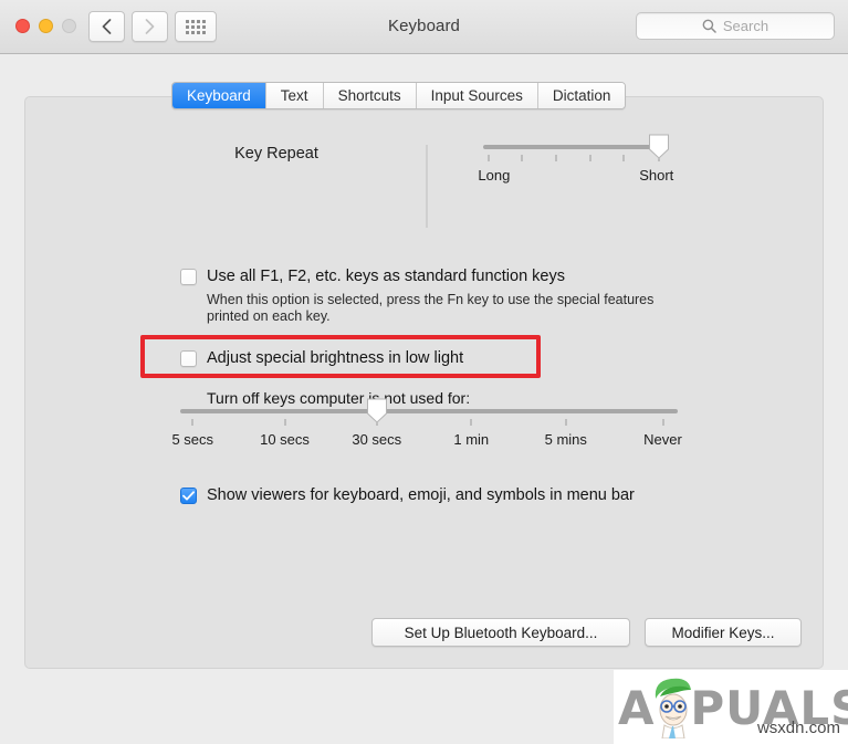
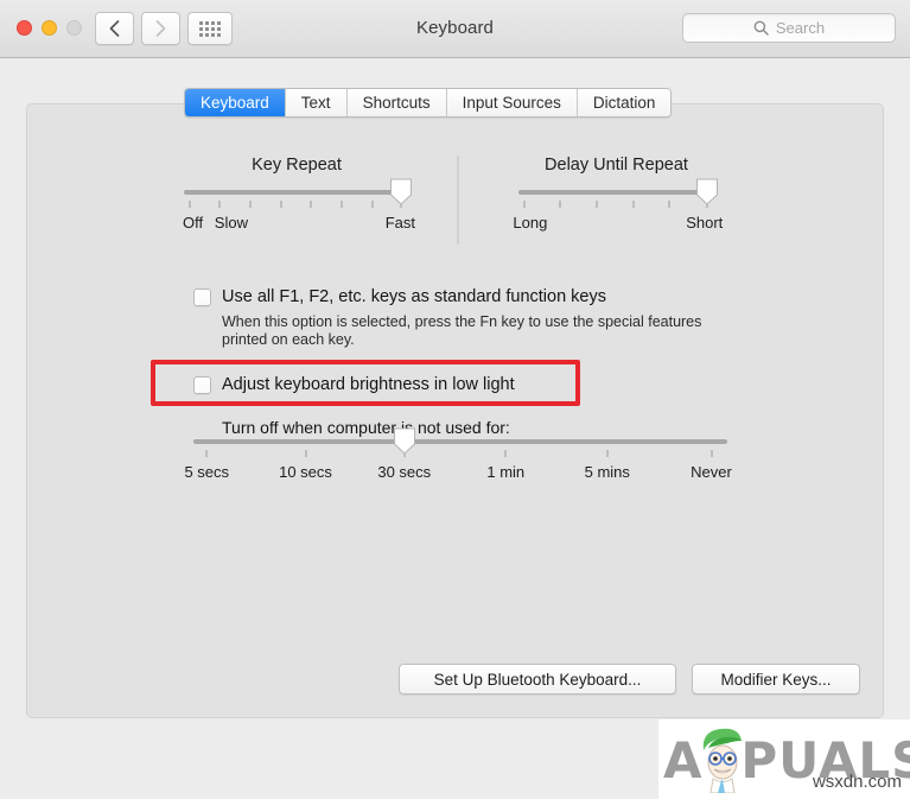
  Keyboard
  Search
  Keyboard
  Text
  Shortcuts
  Input Sources
  Dictation
  Key Repeat
+ Off
+ Slow
+ Fast
+ Delay Until Repeat
  Long
  Short
  Use all F1, F2, etc. keys as standard function keys
  When this option is selected, press the Fn key to use the special features printed on each key.
- Adjust special brightness in low light
+ Adjust keyboard brightness in low light
- Turn off keys computer is not used for:
+ Turn off when computer is not used for:
  5 secs
  10 secs
  30 secs
  1 min
  5 mins
  Never
- Show viewers for keyboard, emoji, and symbols in menu bar
  Set Up Bluetooth Keyboard...
  Modifier Keys...
  A PUAL
  wsxdn.com
